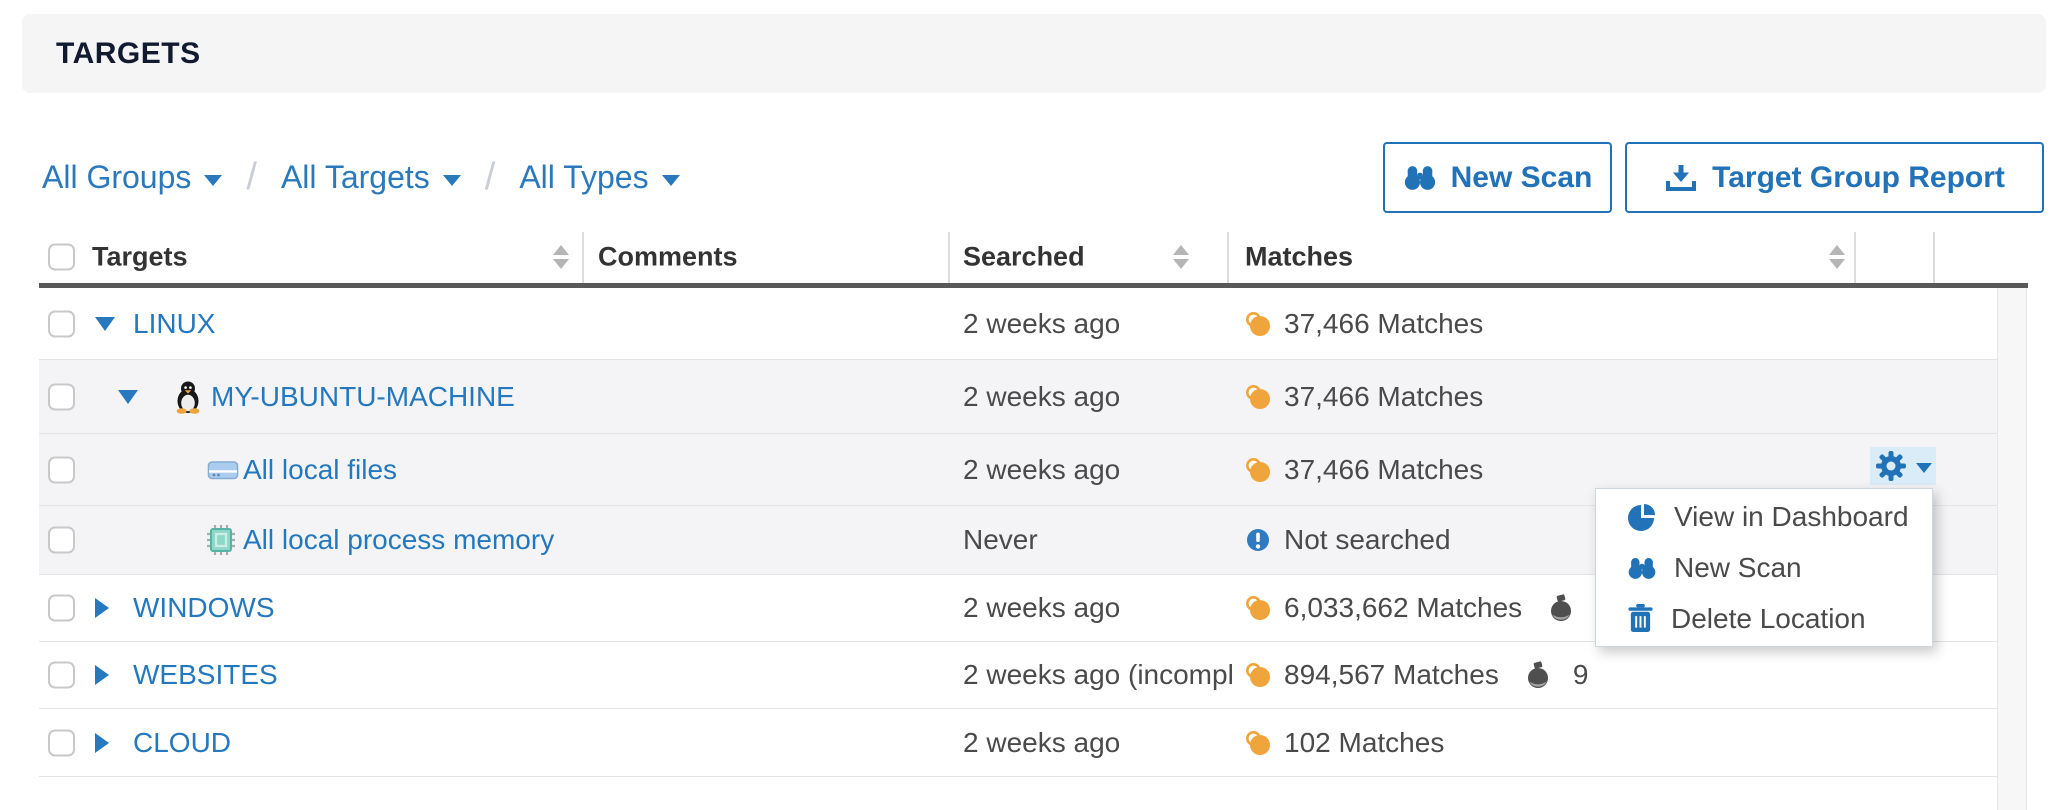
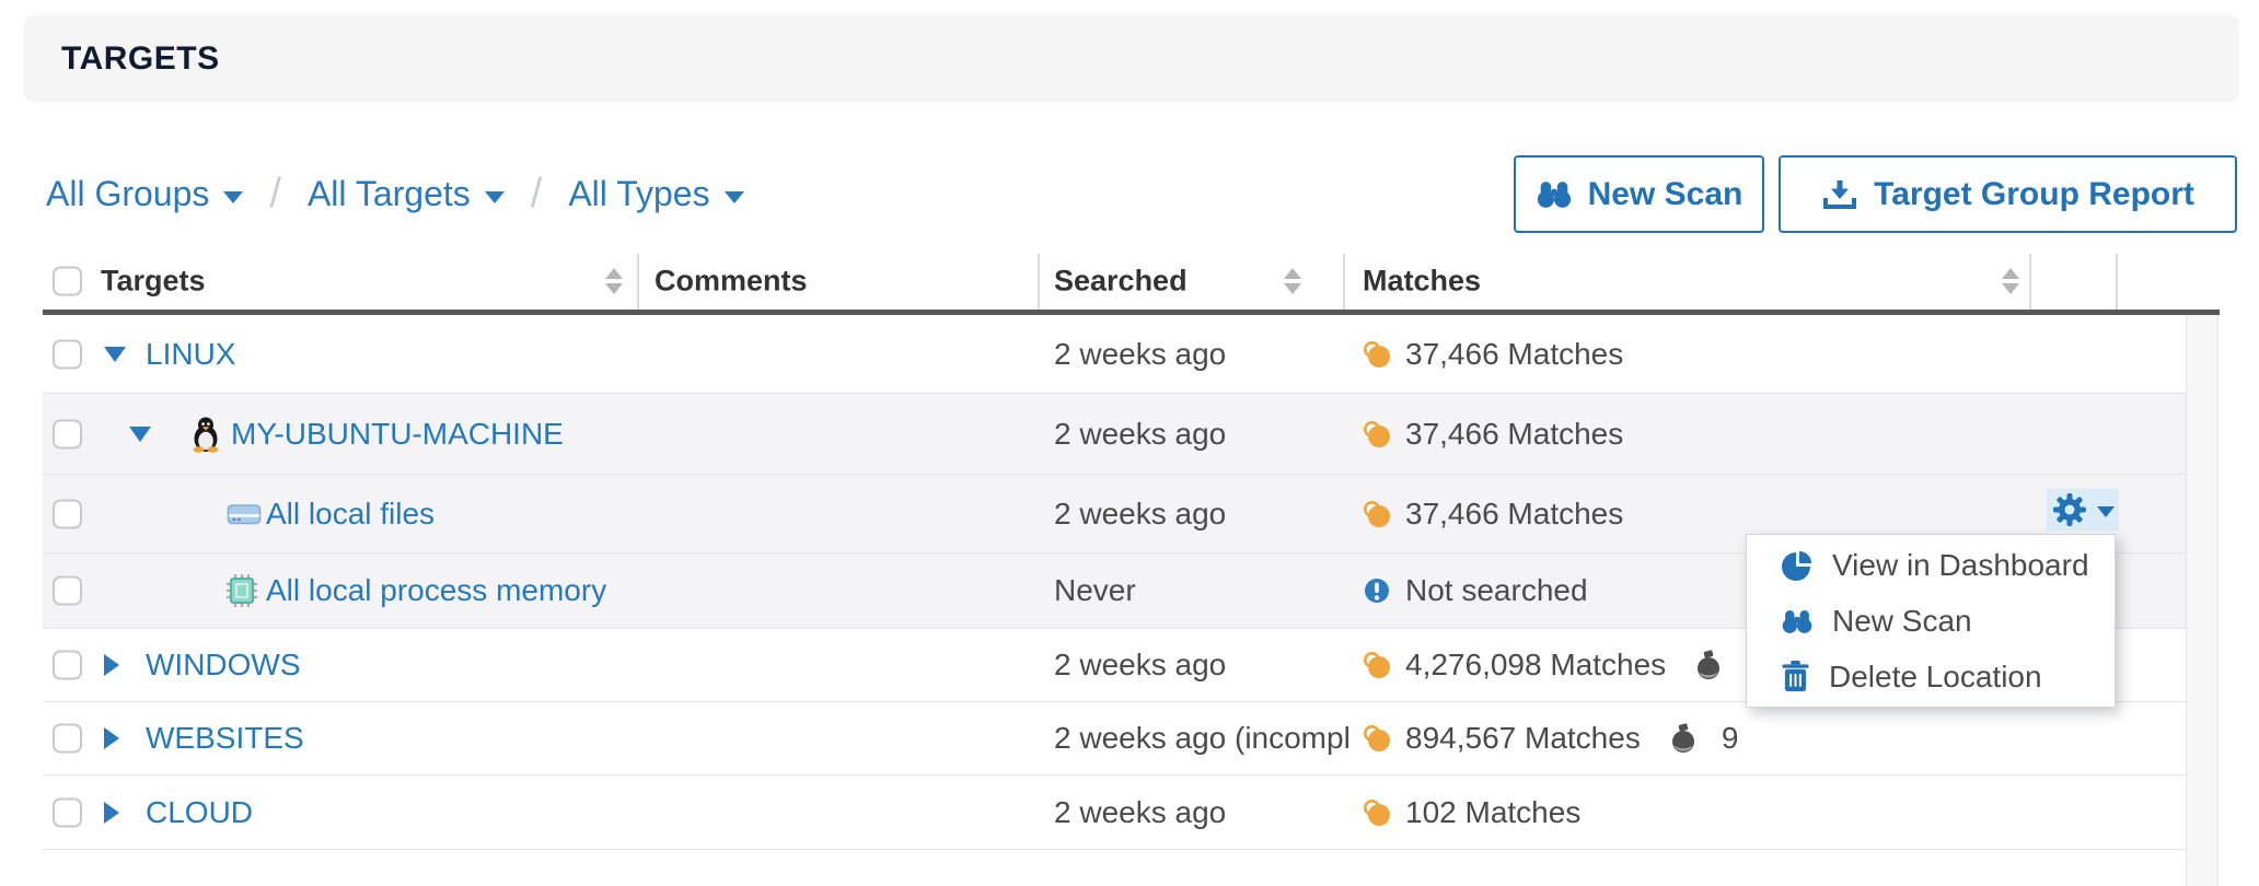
  TARGETS
  All Groups
  /
  All Targets
  /
  All Types
  New Scan
  Target Group Report
  Targets
  Comments
  Searched
  Matches
  LINUX
  2 weeks ago
  37,466 Matches
  MY-UBUNTU-MACHINE
  2 weeks ago
  37,466 Matches
  All local files
  2 weeks ago
  37,466 Matches
  All local process memory
  Never
  Not searched
  WINDOWS
  2 weeks ago
- 6,033,662 Matches
+ 4,276,098 Matches
  WEBSITES
  2 weeks ago (incompl
  894,567 Matches
  9
  CLOUD
  2 weeks ago
  102 Matches
  View in Dashboard
  New Scan
  Delete Location
